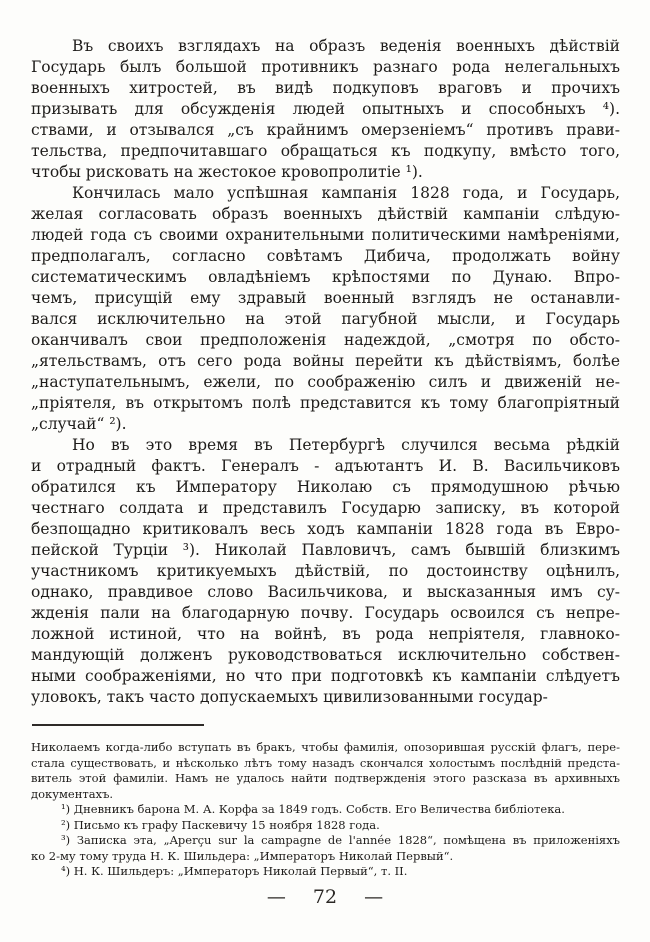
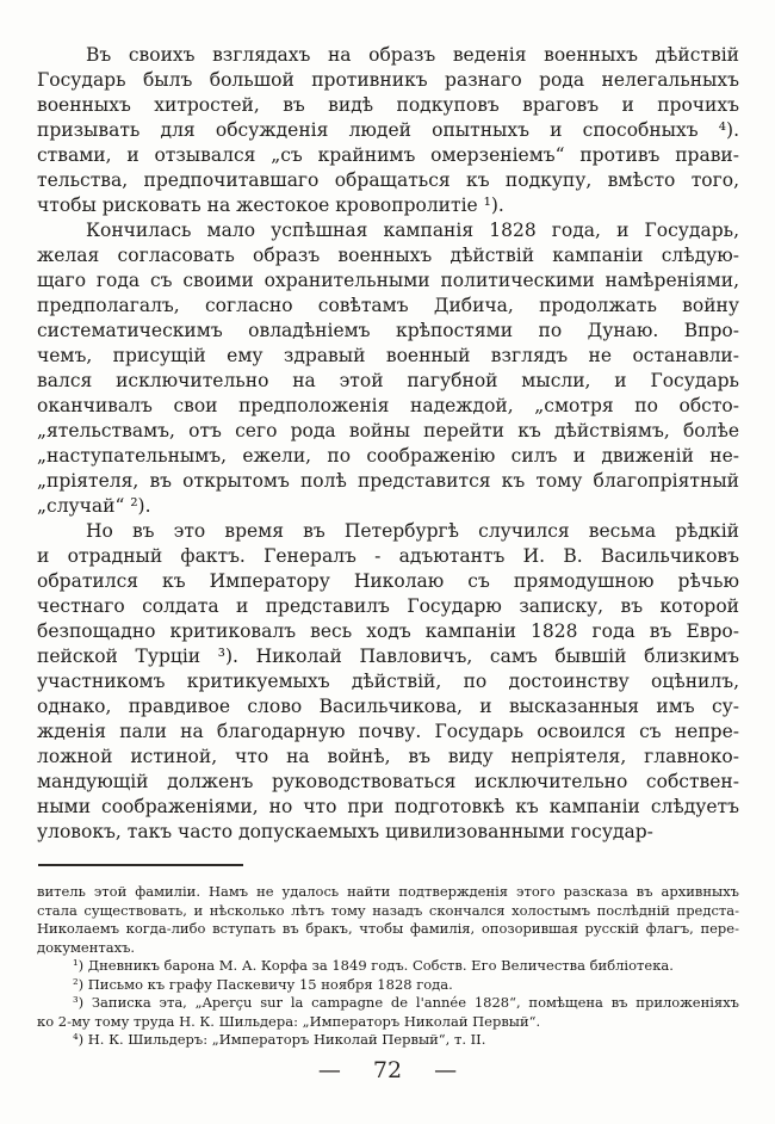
  Въ своихъ взглядахъ на образъ веденія военныхъ дѣйствій
  Государь былъ большой противникъ разнаго рода нелегальныхъ
  военныхъ хитростей, въ видѣ подкуповъ враговъ и прочихъ
  призывать для обсужденія людей опытныхъ и способныхъ ⁴).
  ствами, и отзывался „съ крайнимъ омерзеніемъ“ противъ прави-
  тельства, предпочитавшаго обращаться къ подкупу, вмѣсто того,
  чтобы рисковать на жестокое кровопролитіе ¹).
  Кончилась мало успѣшная кампанія 1828 года, и Государь,
  желая согласовать образъ военныхъ дѣйствій кампаніи слѣдую-
- людей года съ своими охранительными политическими намѣреніями,
+ щаго года съ своими охранительными политическими намѣреніями,
  предполагалъ, согласно совѣтамъ Дибича, продолжать войну
  систематическимъ овладѣніемъ крѣпостями по Дунаю. Впро-
  чемъ, присущій ему здравый военный взглядъ не останавли-
  вался исключительно на этой пагубной мысли, и Государь
  оканчивалъ свои предположенія надеждой, „смотря по обсто-
  „ятельствамъ, отъ сего рода войны перейти къ дѣйствіямъ, болѣе
  „наступательнымъ, ежели, по соображенію силъ и движеній не-
  „пріятеля, въ открытомъ полѣ представится къ тому благопріятный
  „случай“ ²).
  Но въ это время въ Петербургѣ случился весьма рѣдкій
  и отрадный фактъ. Генералъ - адъютантъ И. В. Васильчиковъ
  обратился къ Императору Николаю съ прямодушною рѣчью
  честнаго солдата и представилъ Государю записку, въ которой
  безпощадно критиковалъ весь ходъ кампаніи 1828 года въ Евро-
  пейской Турціи ³). Николай Павловичъ, самъ бывшій близкимъ
  участникомъ критикуемыхъ дѣйствій, по достоинству оцѣнилъ,
  однако, правдивое слово Васильчикова, и высказанныя имъ су-
  жденія пали на благодарную почву. Государь освоился съ непре-
- ложной истиной, что на войнѣ, въ рода непріятеля, главноко-
+ ложной истиной, что на войнѣ, въ виду непріятеля, главноко-
  мандующій долженъ руководствоваться исключительно собствен-
  ными соображеніями, но что при подготовкѣ къ кампаніи слѣдуетъ
  уловокъ, такъ часто допускаемыхъ цивилизованными государ-
- Николаемъ когда-либо вступать въ бракъ, чтобы фамилія, опозорившая русскій флагъ, пере-
+ витель этой фамиліи. Намъ не удалось найти подтвержденія этого разсказа въ архивныхъ
  стала существовать, и нѣсколько лѣтъ тому назадъ скончался холостымъ послѣдній предста-
- витель этой фамиліи. Намъ не удалось найти подтвержденія этого разсказа въ архивныхъ
+ Николаемъ когда-либо вступать въ бракъ, чтобы фамилія, опозорившая русскій флагъ, пере-
  документахъ.
  ¹) Дневникъ барона М. А. Корфа за 1849 годъ. Собств. Его Величества библіотека.
  ²) Письмо къ графу Паскевичу 15 ноября 1828 года.
  ³) Записка эта, „Aperçu sur la campagne de l'année 1828“, помѣщена въ приложеніяхъ
  ко 2-му тому труда Н. К. Шильдера: „Императоръ Николай Первый“.
  ⁴) Н. К. Шильдеръ: „Императоръ Николай Первый“, т. II.
  — 72 —
